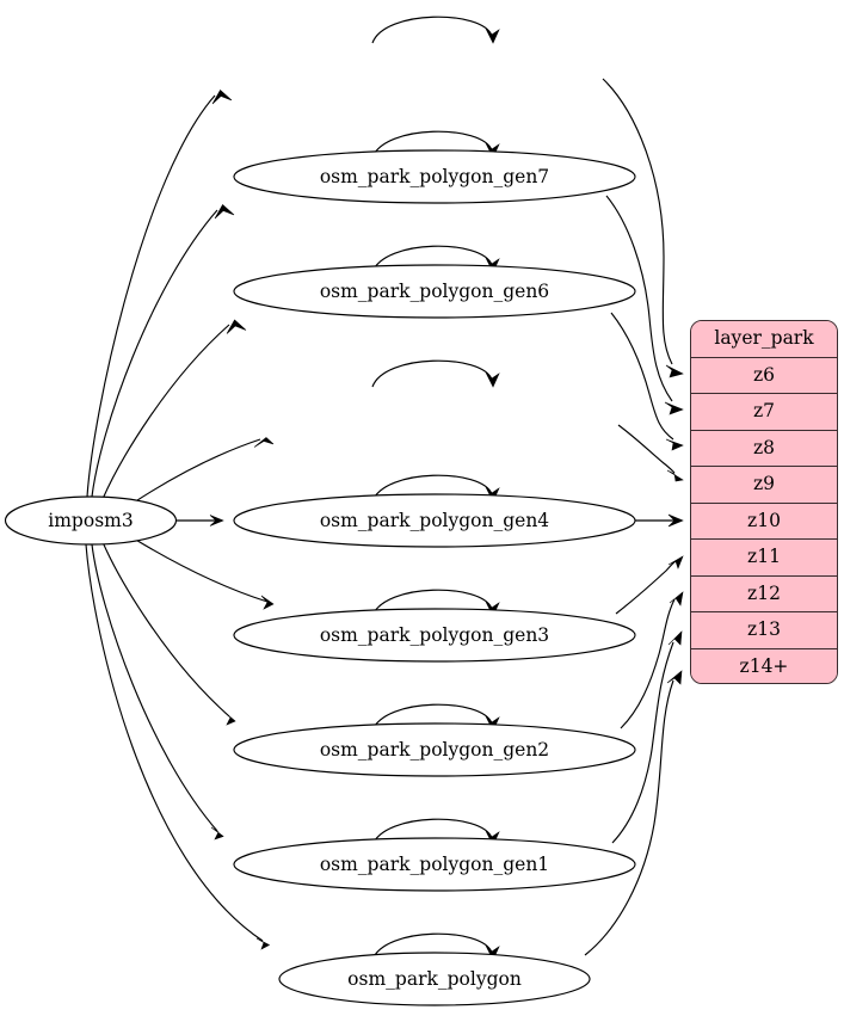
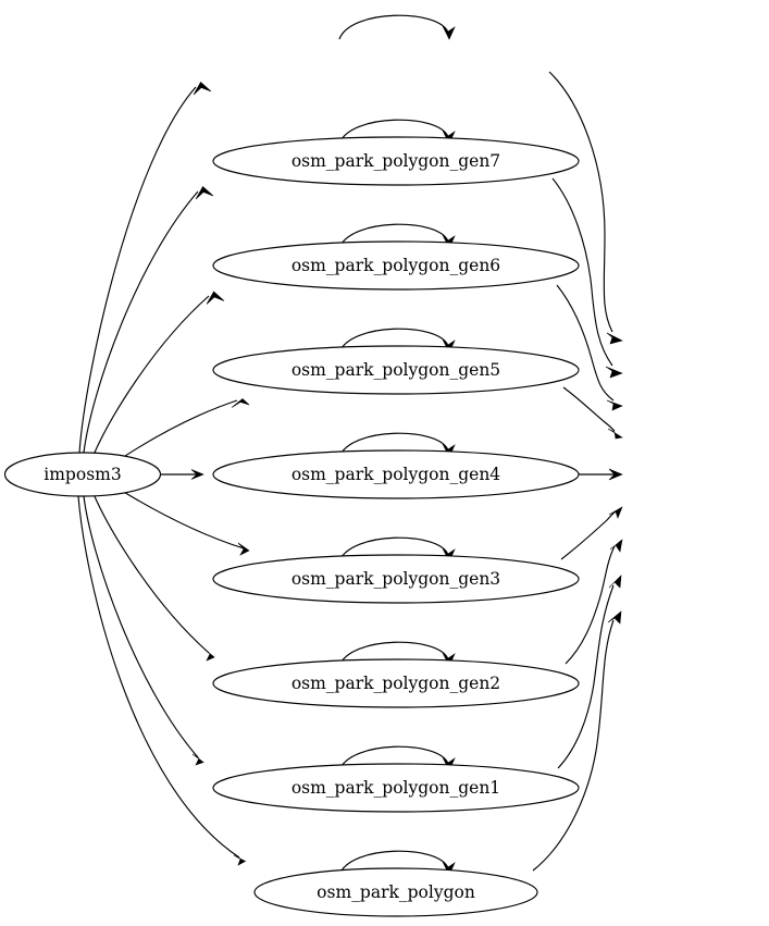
  osm_park_polygon_gen7
  osm_park_polygon_gen6
+ osm_park_polygon_gen5
  osm_park_polygon_gen4
  osm_park_polygon_gen3
  osm_park_polygon_gen2
  osm_park_polygon_gen1
  osm_park_polygon
  imposm3
- layer_park
- z6
- z7
- z8
- z9
- z10
- z11
- z12
- z13
- z14+
